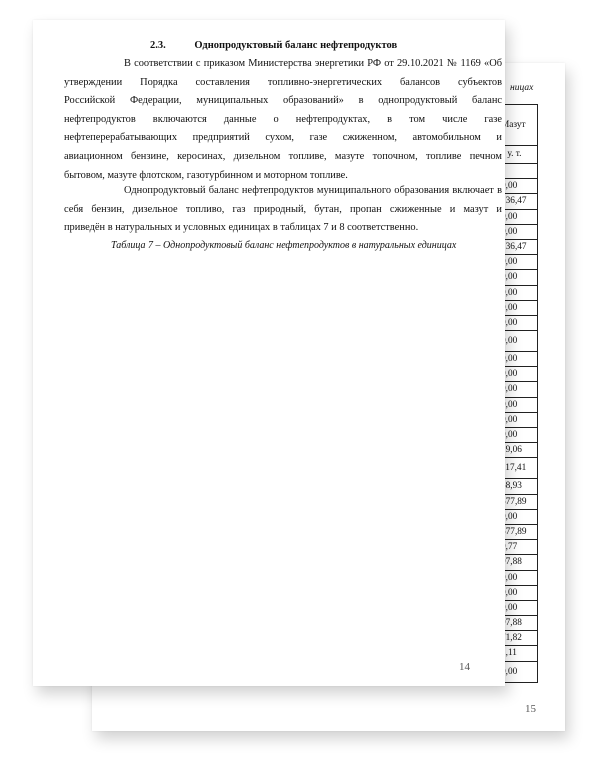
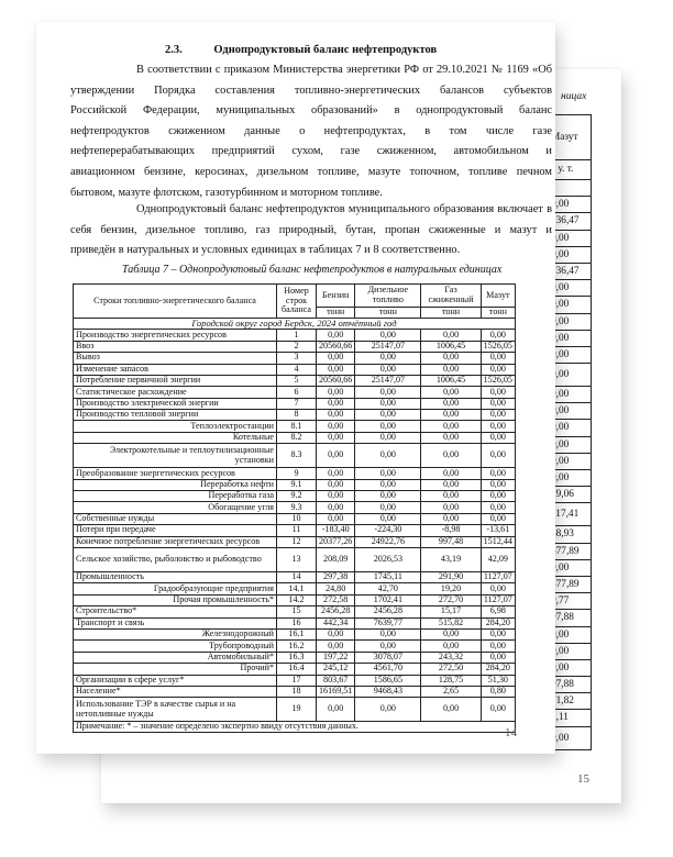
  ницах
  Мазут
  у. т.
  ,00
  36,47
  ,00
  ,00
  36,47
  ,00
  ,00
  ,00
  ,00
  ,00
  ,00
  ,00
  ,00
  ,00
  ,00
  ,00
  ,00
  9,06
  17,41
  8,93
  77,89
  ,00
  77,89
  ,77
  7,88
  ,00
  ,00
  ,00
  7,88
  1,82
  ,11
  ,00
  15
  2.3. Однопродуктовый баланс нефтепродуктов
  В соответствии с приказом Министерства энергетики РФ от 29.10.2021 № 1169 «Об
  утверждении Порядка составления топливно-энергетических балансов субъектов
  Российской Федерации, муниципальных образований» в однопродуктовый баланс
- нефтепродуктов включаются данные о нефтепродуктах, в том числе газе
+ нефтепродуктов сжиженном данные о нефтепродуктах, в том числе газе
  нефтеперерабатывающих предприятий сухом, газе сжиженном, автомобильном и
  авиационном бензине, керосинах, дизельном топливе, мазуте топочном, топливе печном
  бытовом, мазуте флотском, газотурбинном и моторном топливе.
  Однопродуктовый баланс нефтепродуктов муниципального образования включает в
  себя бензин, дизельное топливо, газ природный, бутан, пропан сжиженные и мазут и
  приведён в натуральных и условных единицах в таблицах 7 и 8 соответственно.
  Таблица 7 – Однопродуктовый баланс нефтепродуктов в натуральных единицах
+ Строки топливно-энергетического баланса	Номер строк баланса	Бензин	Дизельное топливо	Газ сжиженный	Мазут
+ тонн	тонн	тонн	тонн
+ Городской округ город Бердск, 2024 отчётный год
+ Производство энергетических ресурсов	1	0,00	0,00	0,00	0,00
+ Ввоз	2	20560,66	25147,07	1006,45	1526,05
+ Вывоз	3	0,00	0,00	0,00	0,00
+ Изменение запасов	4	0,00	0,00	0,00	0,00
+ Потребление первичной энергии	5	20560,66	25147,07	1006,45	1526,05
+ Статистическое расхождение	6	0,00	0,00	0,00	0,00
+ Производство электрической энергии	7	0,00	0,00	0,00	0,00
+ Производство тепловой энергии	8	0,00	0,00	0,00	0,00
+ Теплоэлектростанции	8.1	0,00	0,00	0,00	0,00
+ Котельные	8.2	0,00	0,00	0,00	0,00
+ Электрокотельные и теплоутилизационные установки	8.3	0,00	0,00	0,00	0,00
+ Преобразование энергетических ресурсов	9	0,00	0,00	0,00	0,00
+ Переработка нефти	9.1	0,00	0,00	0,00	0,00
+ Переработка газа	9.2	0,00	0,00	0,00	0,00
+ Обогащение угля	9.3	0,00	0,00	0,00	0,00
+ Собственные нужды	10	0,00	0,00	0,00	0,00
+ Потери при передаче	11	-183,40	-224,30	-8,98	-13,61
+ Конечное потребление энергетических ресурсов	12	20377,26	24922,76	997,48	1512,44
+ Сельское хозяйство, рыболовство и рыбоводство	13	208,09	2026,53	43,19	42,09
+ Промышленность	14	297,38	1745,11	291,90	1127,07
+ Градообразующие предприятия	14.1	24,80	42,70	19,20	0,00
+ Прочая промышленность*	14.2	272,58	1702,41	272,70	1127,07
+ Строительство*	15	2456,28	2456,28	15,17	6,98
+ Транспорт и связь	16	442,34	7639,77	515,82	284,20
+ Железнодорожный	16.1	0,00	0,00	0,00	0,00
+ Трубопроводный	16.2	0,00	0,00	0,00	0,00
+ Автомобильный*	16.3	197,22	3078,07	243,32	0,00
+ Прочий*	16.4	245,12	4561,70	272,50	284,20
+ Организации в сфере услуг*	17	803,67	1586,65	128,75	51,30
+ Население*	18	16169,51	9468,43	2,65	0,80
+ Использование ТЭР в качестве сырья и на нетопливные нужды	19	0,00	0,00	0,00	0,00
+ Примечание: * – значение определено экспертно ввиду отсутствия данных.
  14
